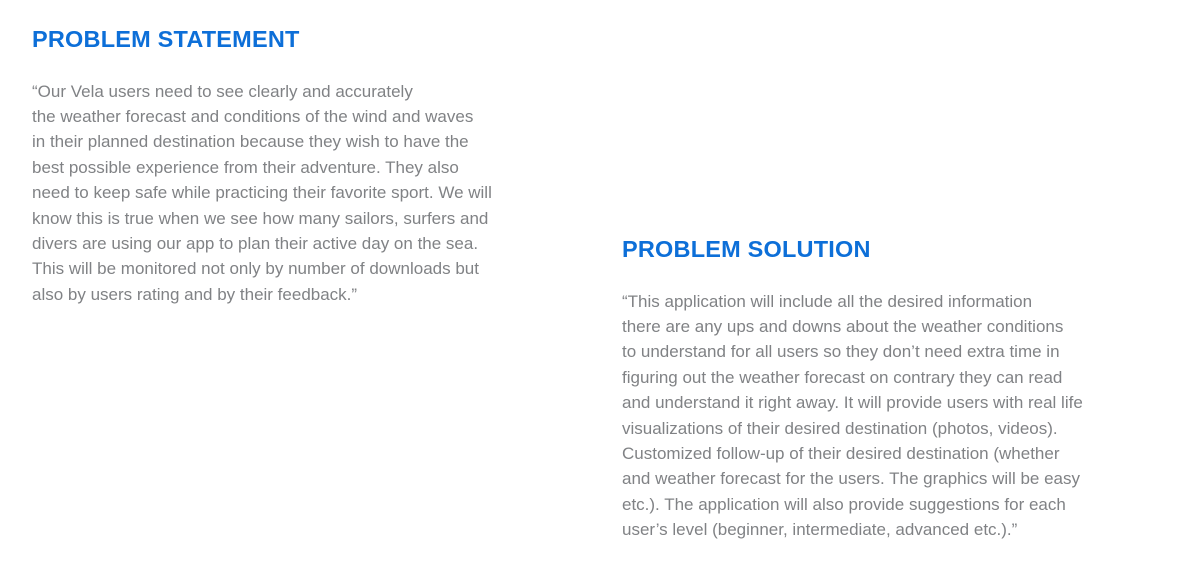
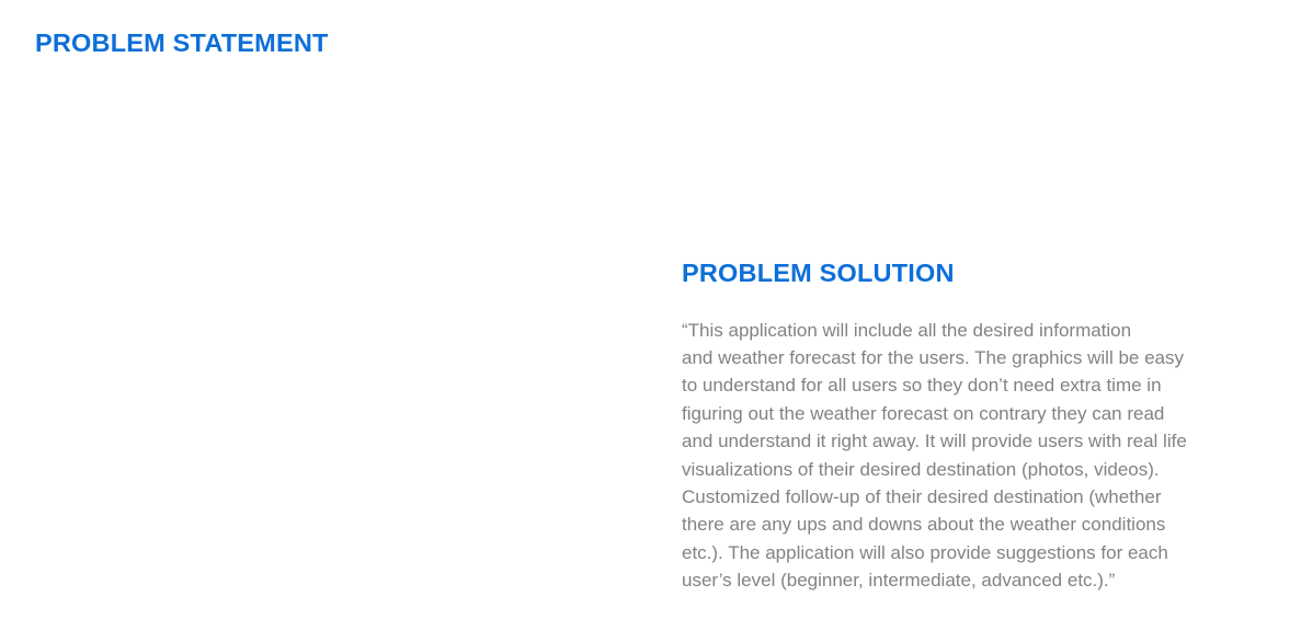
  PROBLEM STATEMENT
- “Our Vela users need to see clearly and accurately
- the weather forecast and conditions of the wind and waves
- in their planned destination because they wish to have the
- best possible experience from their adventure. They also
- need to keep safe while practicing their favorite sport. We will
- know this is true when we see how many sailors, surfers and
- divers are using our app to plan their active day on the sea.
- This will be monitored not only by number of downloads but
- also by users rating and by their feedback.”
  PROBLEM SOLUTION
  “This application will include all the desired information
- there are any ups and downs about the weather conditions
+ and weather forecast for the users. The graphics will be easy
  to understand for all users so they don’t need extra time in
  figuring out the weather forecast on contrary they can read
  and understand it right away. It will provide users with real life
  visualizations of their desired destination (photos, videos).
  Customized follow-up of their desired destination (whether
- and weather forecast for the users. The graphics will be easy
+ there are any ups and downs about the weather conditions
  etc.). The application will also provide suggestions for each
  user’s level (beginner, intermediate, advanced etc.).”
